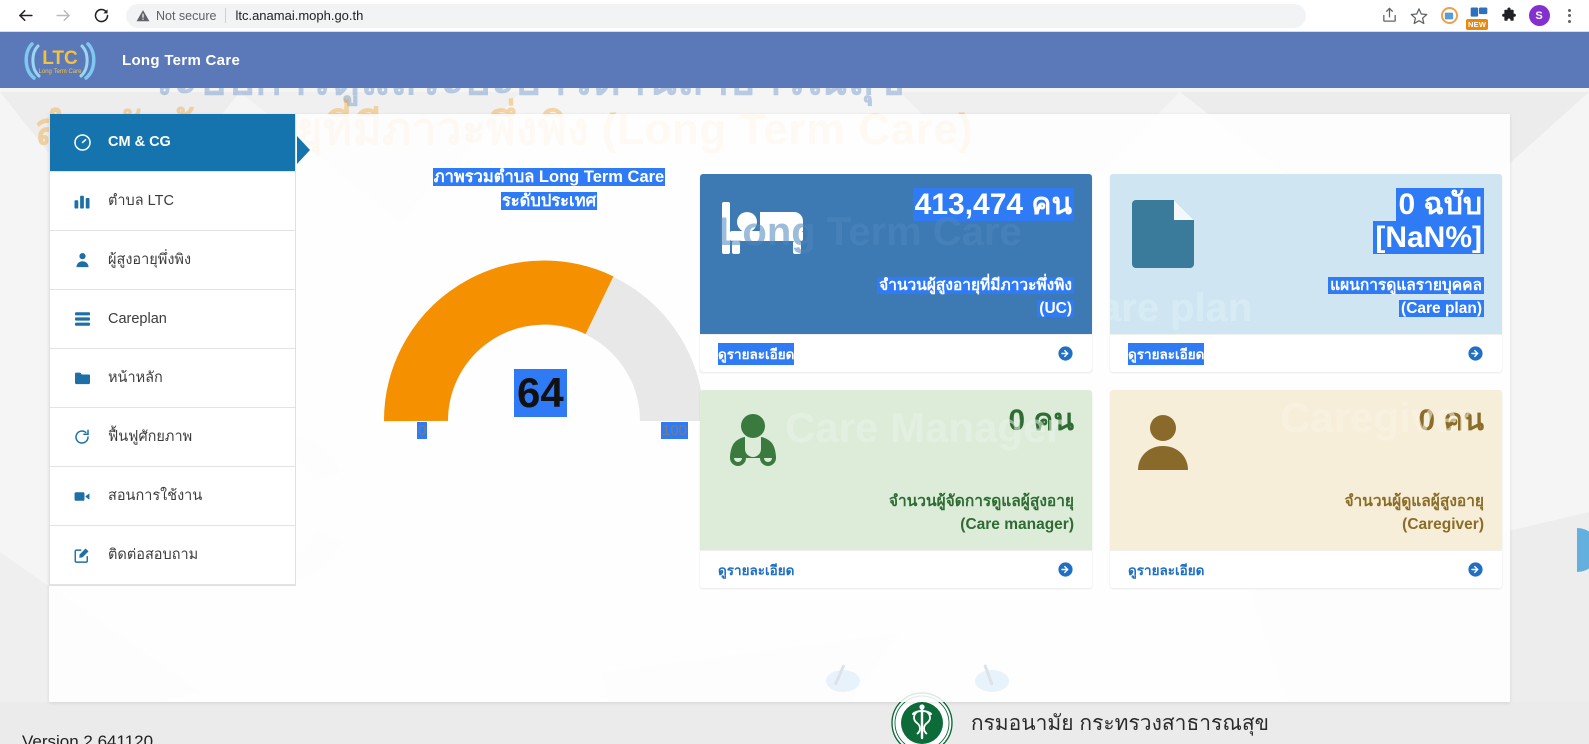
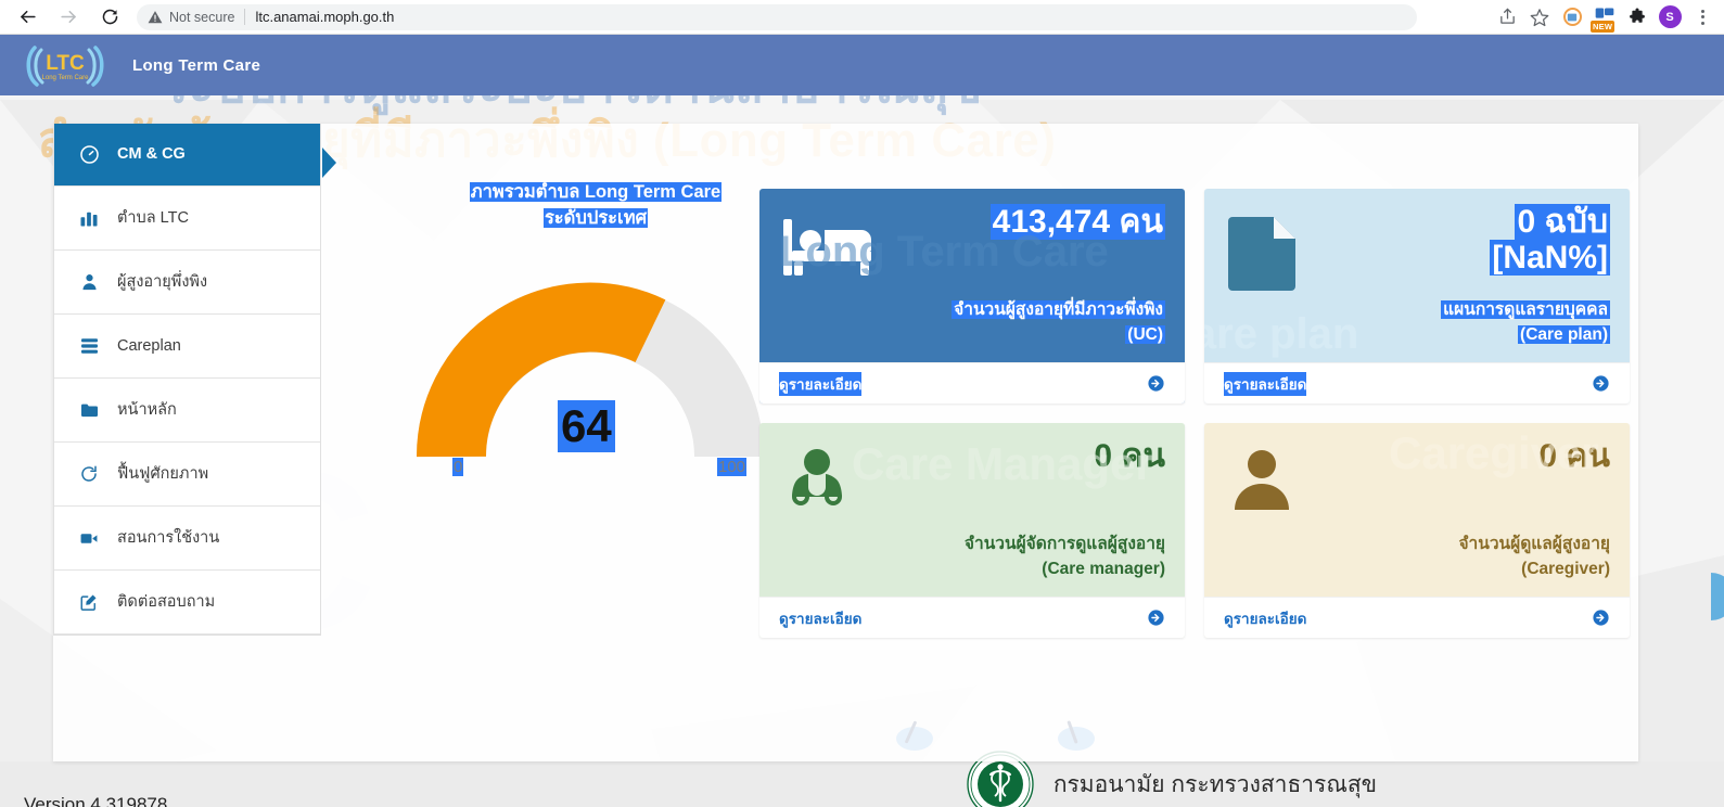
  Not secure
  ltc.anamai.moph.go.th
  NEW
  S
  LTC
  Long Term Care
  CM & CG
  ตำบล LTC
  ผู้สูงอายุพึ่งพิง
  Careplan
  หน้าหลัก
  ฟื้นฟูศักยภาพ
  สอนการใช้งาน
  ติดต่อสอบถาม
  ภาพรวมตำบล Long Term Care
  ระดับประเทศ
  64
  0
  100
  Long Term Care
  413,474 คน
  จำนวนผู้สูงอายุที่มีภาวะพึ่งพิง
  (UC)
  ดูรายละเอียด
  are plan
  0 ฉบับ
  [NaN%]
  แผนการดูแลรายบุคคล
  (Care plan)
  ดูรายละเอียด
  Care Manager
  0 คน
  จำนวนผู้จัดการดูแลผู้สูงอายุ
  (Care manager)
  ดูรายละเอียด
  Caregiver
  0 คน
  จำนวนผู้ดูแลผู้สูงอายุ
  (Caregiver)
  ดูรายละเอียด
  กรมอนามัย กระทรวงสาธารณสุข
- Version 2.641120
+ Version 4.319878
